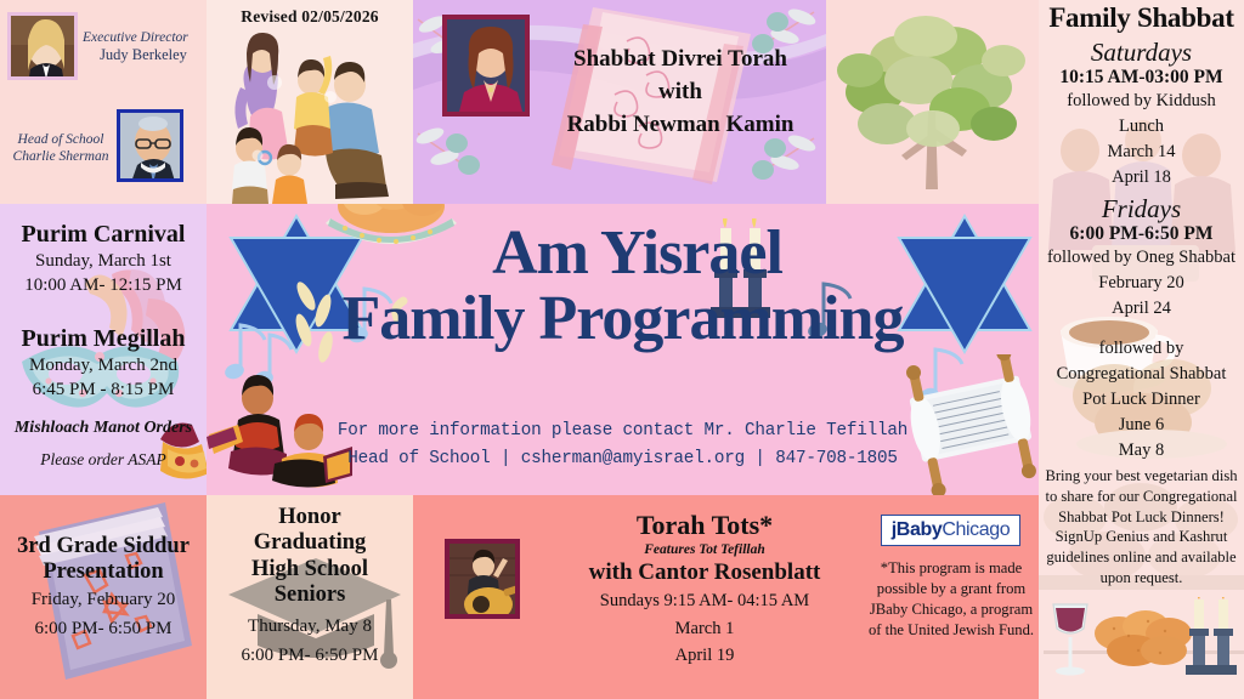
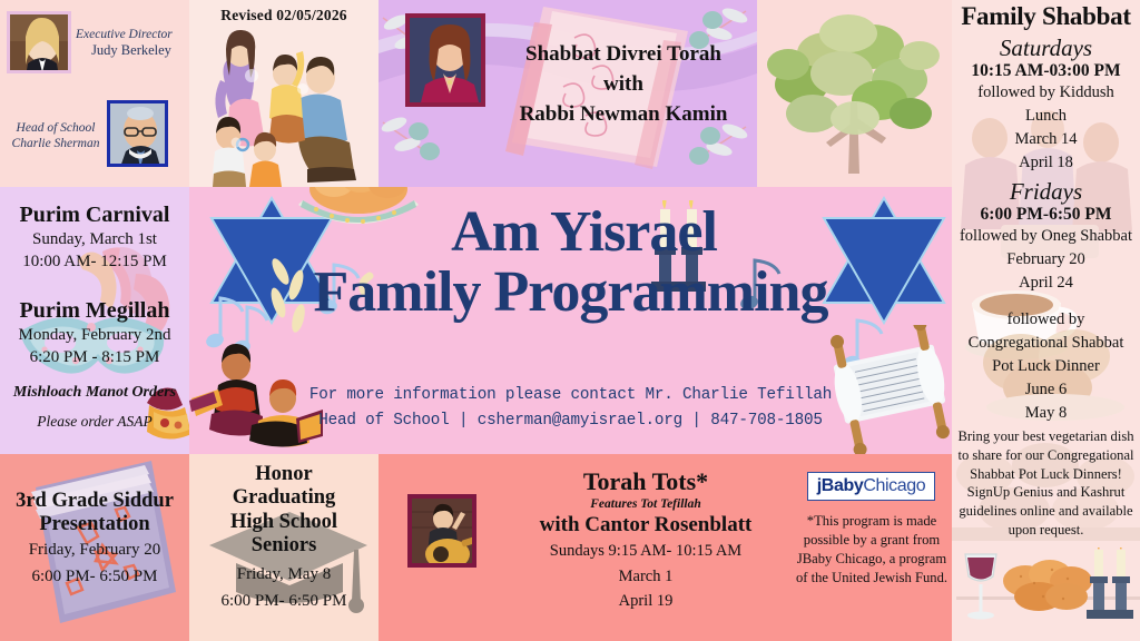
  Executive Director
  Judy Berkeley
  Head of School
  Charlie Sherman
  Revised 02/05/2026
  Shabbat Divrei Torah
  with
  Rabbi Newman Kamin
  Family Shabbat
  Saturdays
  10:15 AM-03:00 PM
  followed by Kiddush Lunch
  March 14
  April 18
  Fridays
  6:00 PM-6:50 PM
  followed by Oneg Shabbat
  February 20
  April 24
  followed by
  Congregational Shabbat
  Pot Luck Dinner
  June 6
  May 8
  Bring your best vegetarian dish to share for our Congregational Shabbat Pot Luck Dinners!
  SignUp Genius and Kashrut guidelines online and available upon request.
  Purim Carnival
  Sunday, March 1st
  10:00 AM- 12:15 PM
  Purim Megillah
- Monday, March 2nd
+ Monday, February 2nd
- 6:45 PM - 8:15 PM
+ 6:20 PM - 8:15 PM
  Mishloach Manot Orders
  Please order ASAP
  Am Yisrael
  Family Programming
  For more information please contact Mr. Charlie Tefillah
  Head of School | csherman@amyisrael.org | 847-708-1805
  3rd Grade Siddur
  Presentation
  Friday, February 20
  6:00 PM- 6:50 PM
  Honor
  Graduating
  High School
  Seniors
- Thursday, May 8
+ Friday, May 8
  6:00 PM- 6:50 PM
  Torah Tots*
  Features Tot Tefillah
  with Cantor Rosenblatt
- Sundays 9:15 AM- 04:15 AM
+ Sundays 9:15 AM- 10:15 AM
  March 1
  April 19
  jBaby
  Chicago
  *This program is made possible by a grant from JBaby Chicago, a program of the United Jewish Fund.
